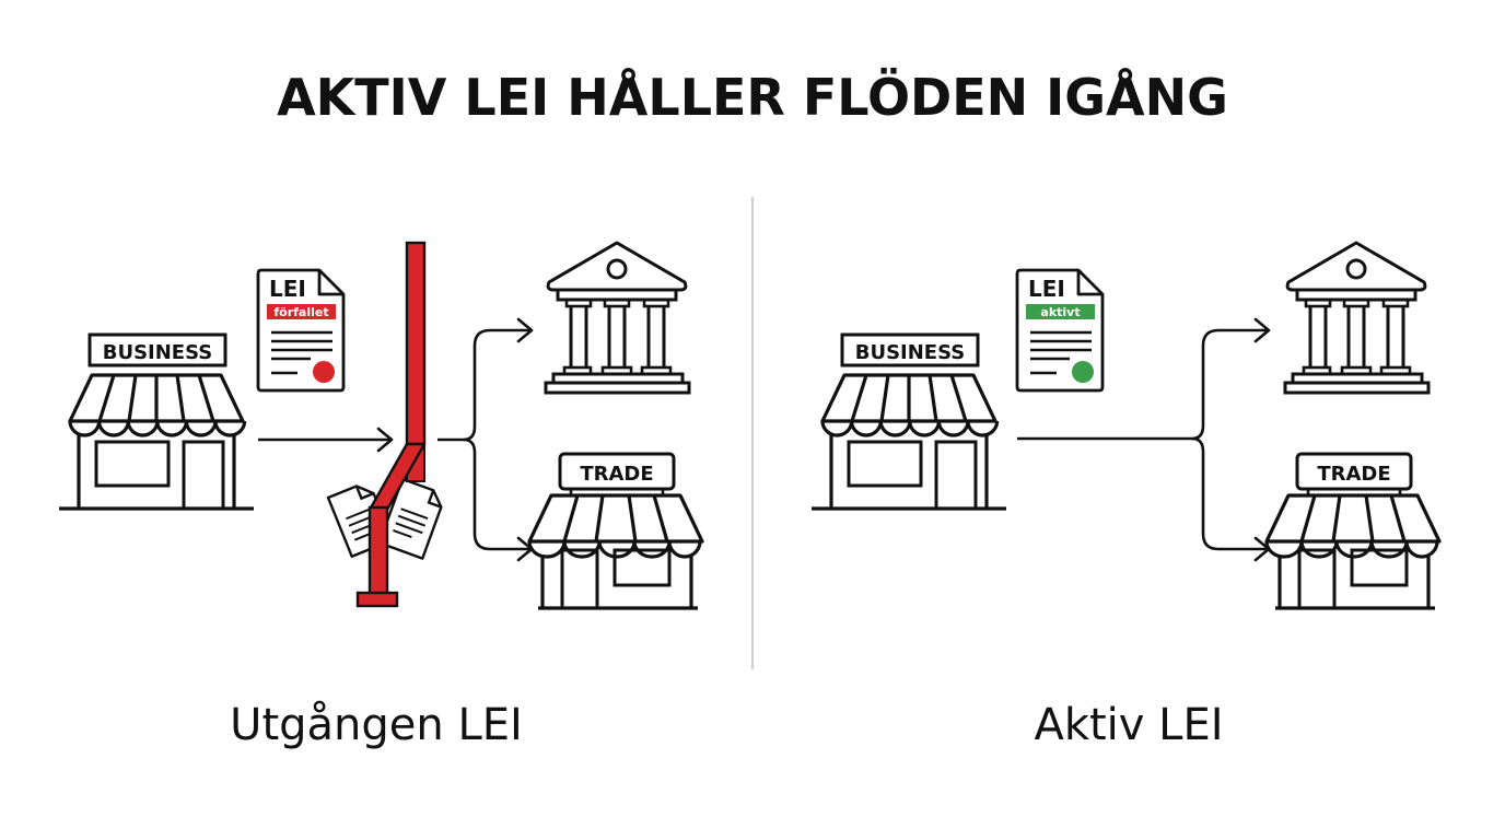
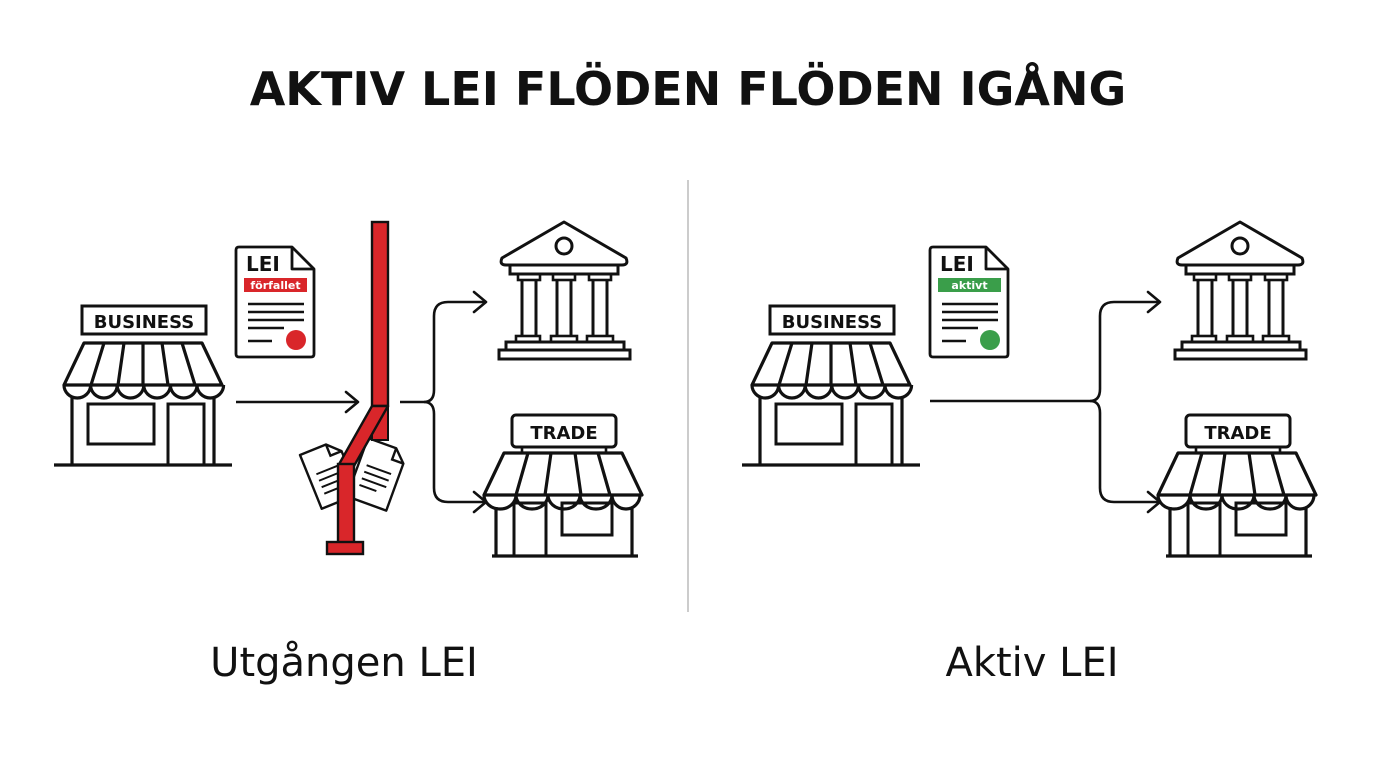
- AKTIV LEI HÅLLER FLÖDEN IGÅNG
+ AKTIV LEI FLÖDEN FLÖDEN IGÅNG
  BUSINESS
  LEI
  förfallet
  TRADE
  BUSINESS
  LEI
  aktivt
  TRADE
  Utgången LEI
  Aktiv LEI
